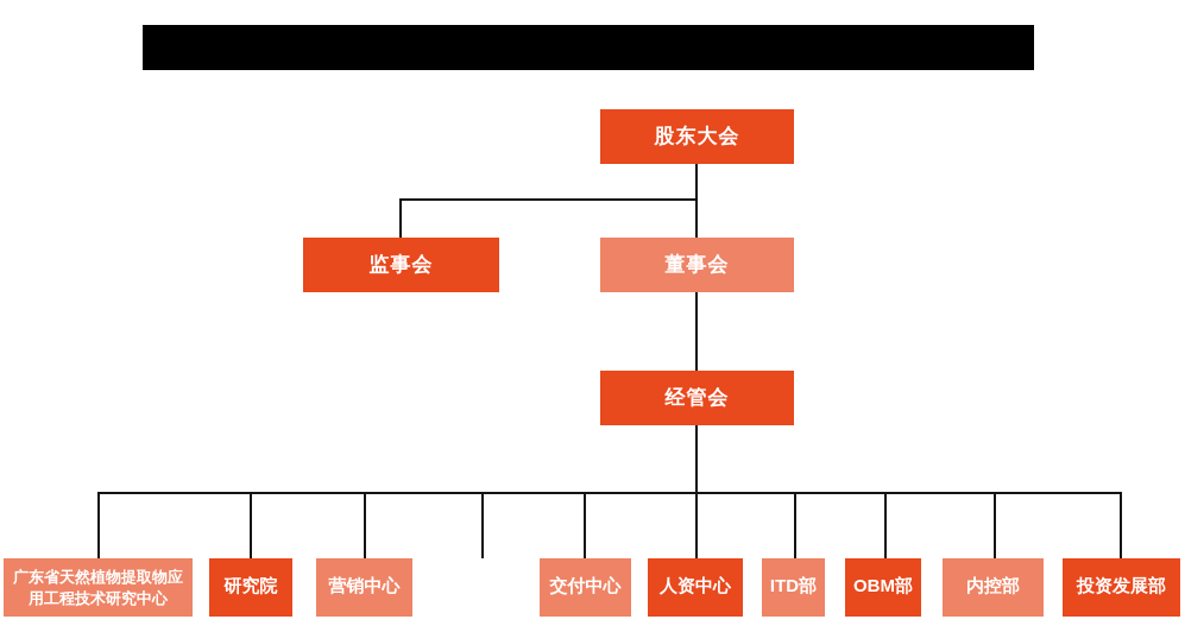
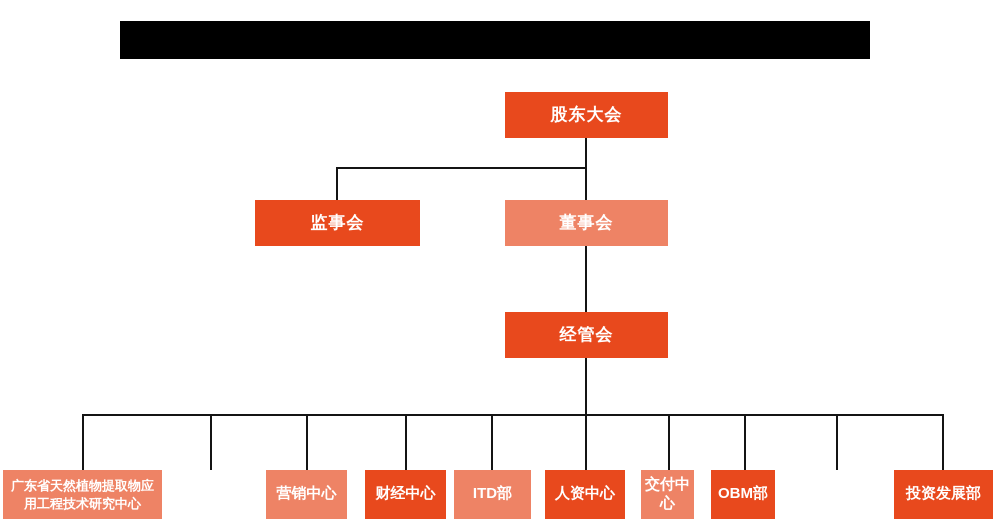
  股东大会
  监事会
  董事会
  经管会
  广东省天然植物提取物应用工程技术研究中心
- 研究院
  营销中心
+ 财经中心
- 交付中心
+ ITD部
  人资中心
- ITD部
+ 交付中心
  OBM部
- 内控部
  投资发展部
